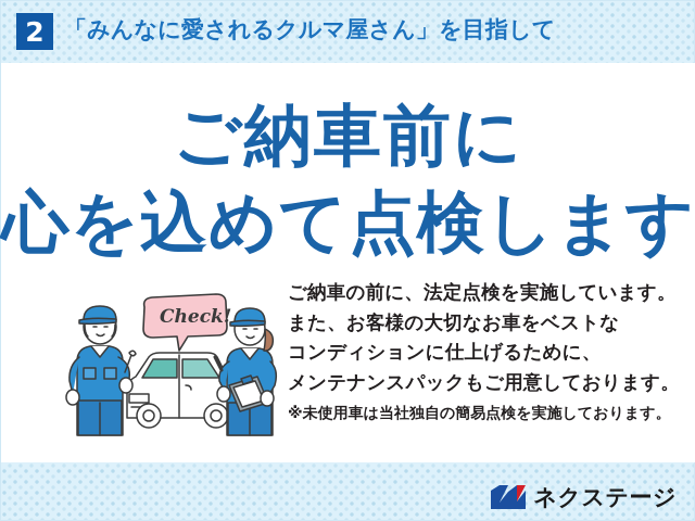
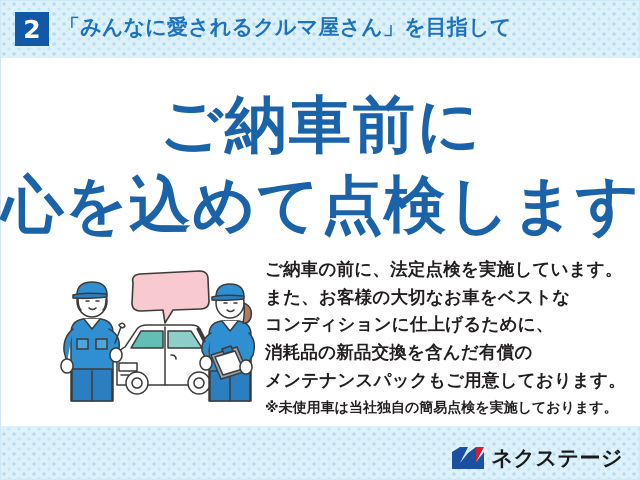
  2
  「みんなに愛されるクルマ屋さん」を目指して
  ご納車前に
  心を込めて点検します
- Check!
  ご納車の前に、法定点検を実施しています。
  また、お客様の大切なお車をベストな
  コンディションに仕上げるために、
+ 消耗品の新品交換を含んだ有償の
  メンテナンスパックもご用意しております。
  ※未使用車は当社独自の簡易点検を実施しております。
  ネクステージ
